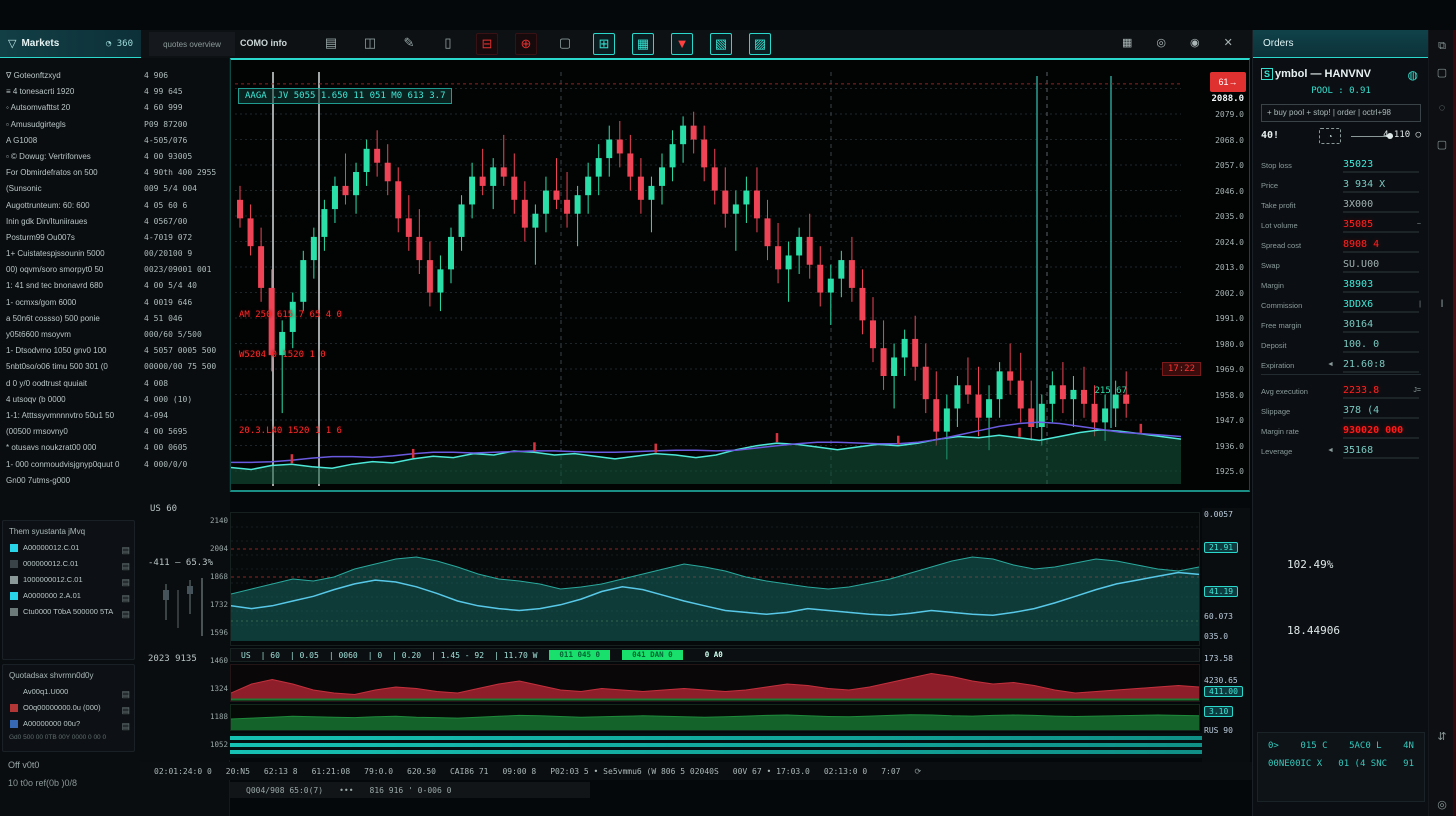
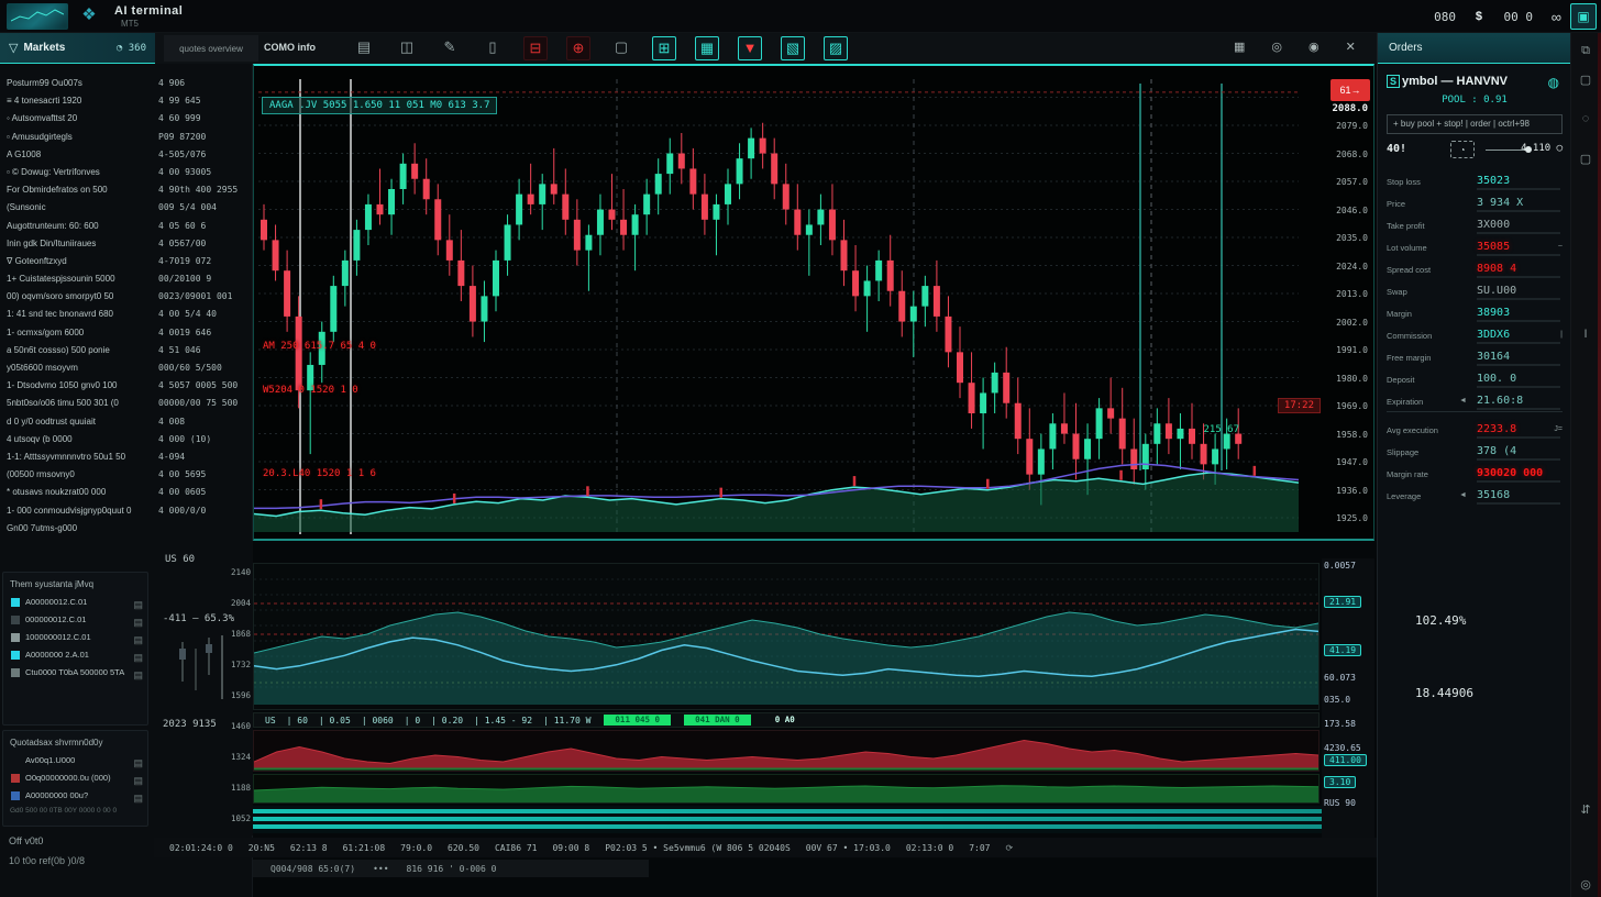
+ ❖
+ AI terminal
+ MT5
+ 080
+ $
+ 00 0
+ ∞
+ ▣
  ▽
  Markets
  ◔ 360
  quotes overview
  COMO info
  ▤
  ◫
  ✎
  ▯
  ⊟
  ⊕
  ▢
  ⊞
  ▦
  ▼
  ▧
  ▨
  ▦
  ◎
  ◉
  ✕
- ∇ Goteonftzxyd
+ Posturm99 Ou007s
  4 906
  ≡ 4 tonesacrti 1920
  4 99 645
  ◦ Autsomvafttst 20
  4 60 999
  ▫ Amusudgirtegls
  P09 87200
  A G1008
  4-505/076
  ▫ © Dowug: Vertrifonves
  4 00 93005
  For Obmirdefratos on 500
  4 90th 400 2955
  (Sunsonic
  009 5/4 004
  Augottrunteum: 60: 600
  4 05 60 6
  Inin gdk Din/Ituniiraues
  4 0567/00
- Posturm99 Ou007s
+ ∇ Goteonftzxyd
  4-7019 072
  1+ Cuistatespjssounin 5000
  00/20100 9
  00) oqvm/soro smorpyt0 50
  0023/09001 001
  1: 41 snd tec bnonavrd 680
  4 00 5/4 40
  1- ocmxs/gom 6000
  4 0019 646
  a 50n6t cossso) 500 ponie
  4 51 046
  y05t6600 msoyvm
  000/60 5/500
  1- Dtsodvmo 1050 gnv0 100
  4 5057 0005 500
  5nbt0so/o06 timu 500 301 (0
  00000/00 75 500
  d 0 y/0 oodtrust quuiait
  4 008
  4 utsoqv (b 0000
  4 000 (10)
  1-1: Atttssyvmnnnvtro 50u1 50
  4-094
  (00500 rmsovny0
  4 00 5695
  * otusavs noukzrat00 000
  4 00 0605
  1- 000 conmoudvisjgnyp0quut 0
  4 000/0/0
  Gn00 7utms-g000
  Them syustanta jMvq
  A00000012.C.01
  ▤
  000000012.C.01
  ▤
  1000000012.C.01
  ▤
  A0000000 2.A.01
  ▤
  Ctu0000 T0bA 500000 5TA
  ▤
  Quotadsax shvrmn0d0y
  Av00q1.U000
  ▤
  O0q00000000.0u (000)
  ▤
  A00000000 00u?
  ▤
  Off v0t0
  10 t0o ref(0b )0/8
  AAGA .JV 5055 1.650 11 051 M0 613 3.7
  2079.0
  2068.0
  2057.0
  2046.0
  2035.0
  2024.0
  2013.0
  2002.0
  1991.0
  1980.0
  1969.0
  1958.0
  1947.0
  1936.0
  1925.0
  AM 250 615.7 65 4 0
  W5204 0 1520 1 0
  20.3.L40 1520 1 1 6
  61→
  2088.0
  17:22
  215 67
  US 60
  -411 – 65.3%
  2023 9135
  2140
  2004
  1868
  1732
  1596
  1460
  1324
  1188
  1052
  US
  | 60
  | 0.05
  | 0060
  | 0
  | 0.20
  | 1.45 - 92
  | 11.70 W
  011 045 0
  041 DAN 0
  0 A0
  0.0057
  21.91
  41.19
  60.073
  035.0
  173.58
  4230.65
  411.00
  3.10
  RUS 90
  02:01:24:0 0
  20:N5
  62:13 8
  61:21:08
  79:0.0
  620.50
  CAI86 71
  09:00 8
  P02:03 5 • Se5vmmu6 (W 806 5 02040S
  00V 67 • 17:03.0
  02:13:0 0
  7:07
  ⟳
  Q004/908 65:0(7)
  •••
  816 916 ' 0-006 0
  Orders
  S ymbol — HANVNV
  ◍
  POOL : 0.91
  + buy pool + stop! | order | octrl+98
  40!
  ◔
  4 110 ◯
  Stop loss
  35023
  Price
  3 934 X
  Take profit
  3X000
  Lot volume
  35085
  Spread cost
  8908 4
  Swap
  SU.U00
  Margin
  38903
  Commission
  3DDX6
  Free margin
  30164
  Deposit
  100. 0
  Expiration
  21.60:8
  Avg execution
  2233.8
  Slippage
  378 (4
  Margin rate
  930020 000
  Leverage
  35168
  102.49%
  18.44906
- 0>
- 015 C
- 5AC0 L
- 4N
- 00NE00IC X
- 01 (4 SNC
- 91
  ⧉
  ▢
  ◌
  ▢
  I
  ⇵
  ◎
